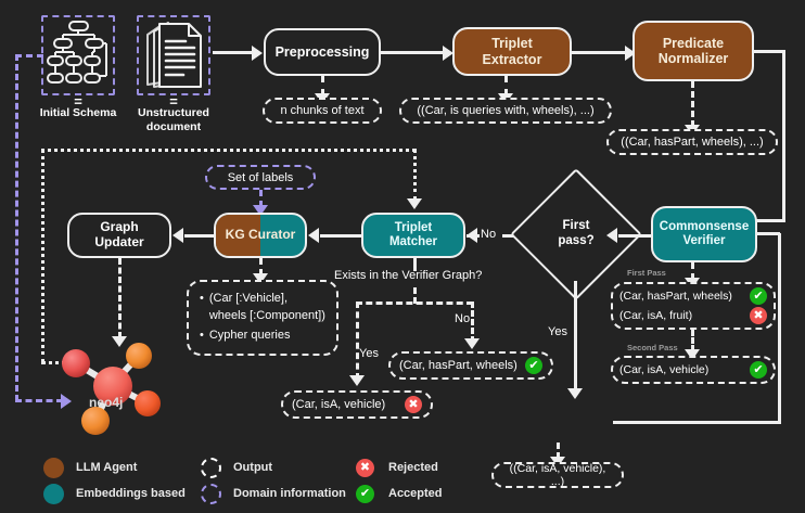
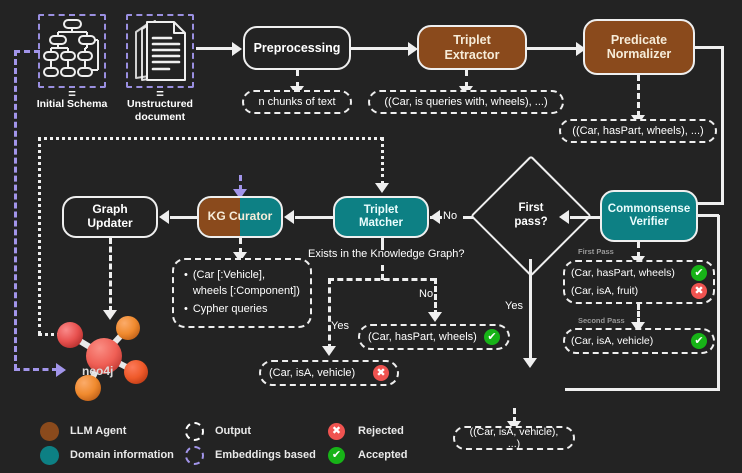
  =
  Initial Schema
  =
  Unstructured
  document
  Preprocessing
  Triplet Extractor
  Predicate
  Normalizer
  n chunks of text
  ((Car, is queries with, wheels), ...)
  ((Car, hasPart, wheels), ...)
- Set of labels
  Graph Updater
  KG Curator
  Triplet Matcher
  Commonsense
  Verifier
  No
  First
  pass?
  Yes
  First Pass
  (Car, hasPart, wheels)
  ✔
  (Car, isA, fruit)
  ✖
  Second Pass
  (Car, isA, vehicle)
  ✔
  •
  (Car [:Vehicle],
  wheels [:Component])
  •
  Cypher queries
- Exists in the Verifier Graph?
+ Exists in the Knowledge Graph?
  Yes
  (Car, isA, vehicle)
  ✖
  No
  (Car, hasPart, wheels)
  ✔
  ((Car, isA, vehicle), ...)
  neo4j
  LLM Agent
- Embeddings based
+ Domain information
  Output
- Domain information
+ Embeddings based
  ✖
  Rejected
  ✔
  Accepted
